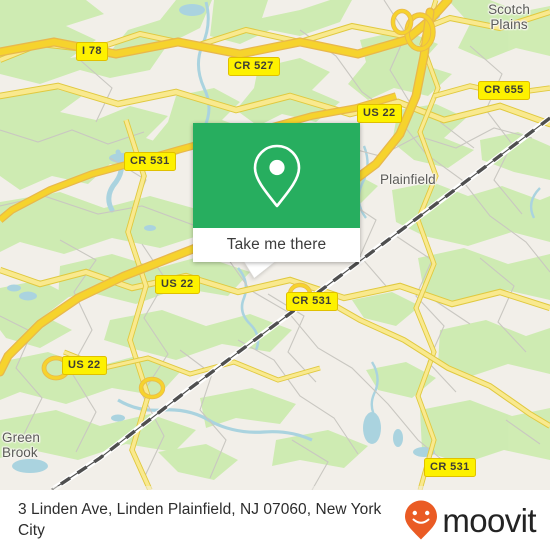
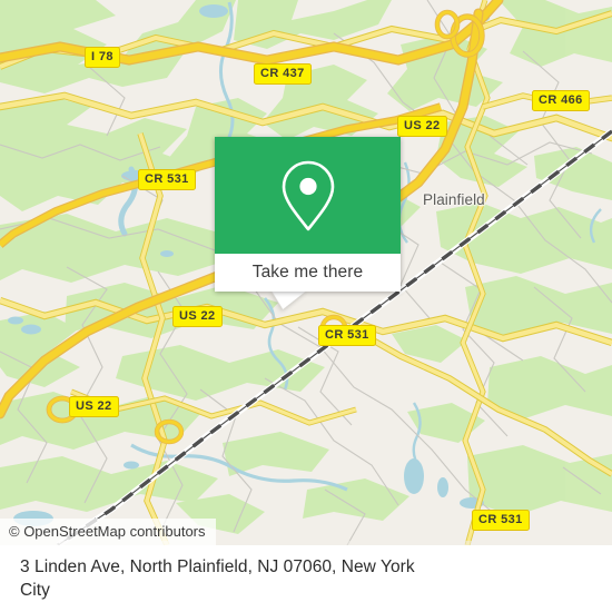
- Scotch
- Plains
  Plainfield
- Green
- Brook
  I 78
- CR 527
+ CR 437
- CR 655
+ CR 466
  US 22
  CR 531
  US 22
  CR 531
  US 22
  CR 531
  Take me there
+ © OpenStreetMap contributors
- 3 Linden Ave, Linden Plainfield, NJ 07060, New York City
+ 3 Linden Ave, North Plainfield, NJ 07060, New York City
- moovit
